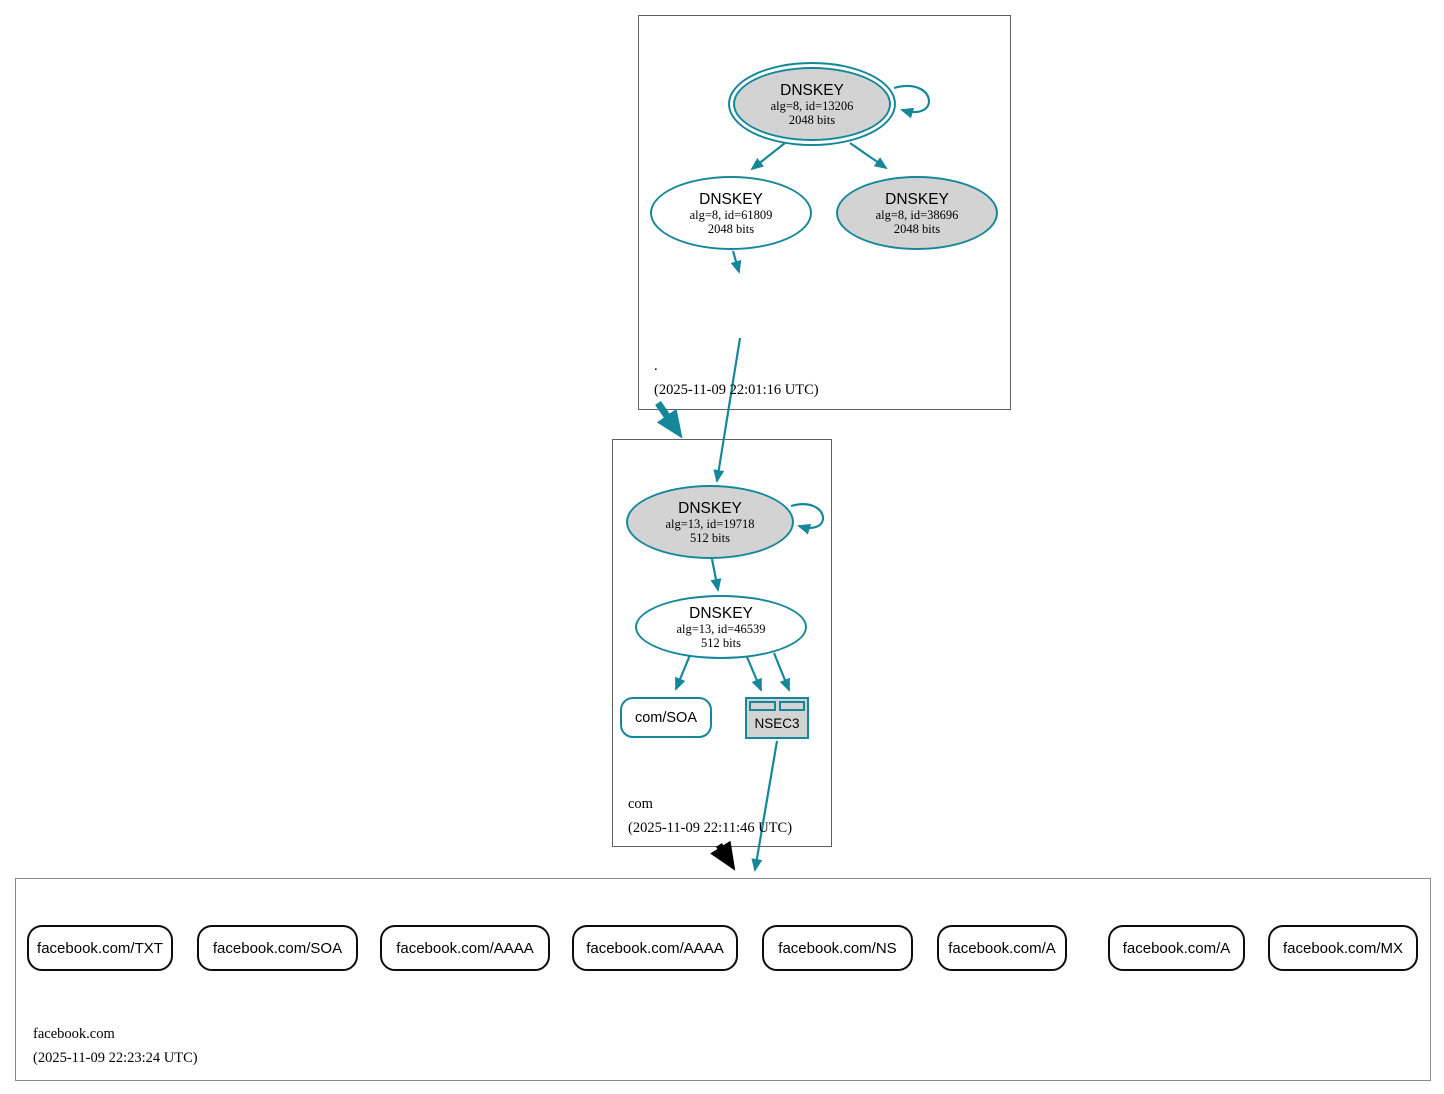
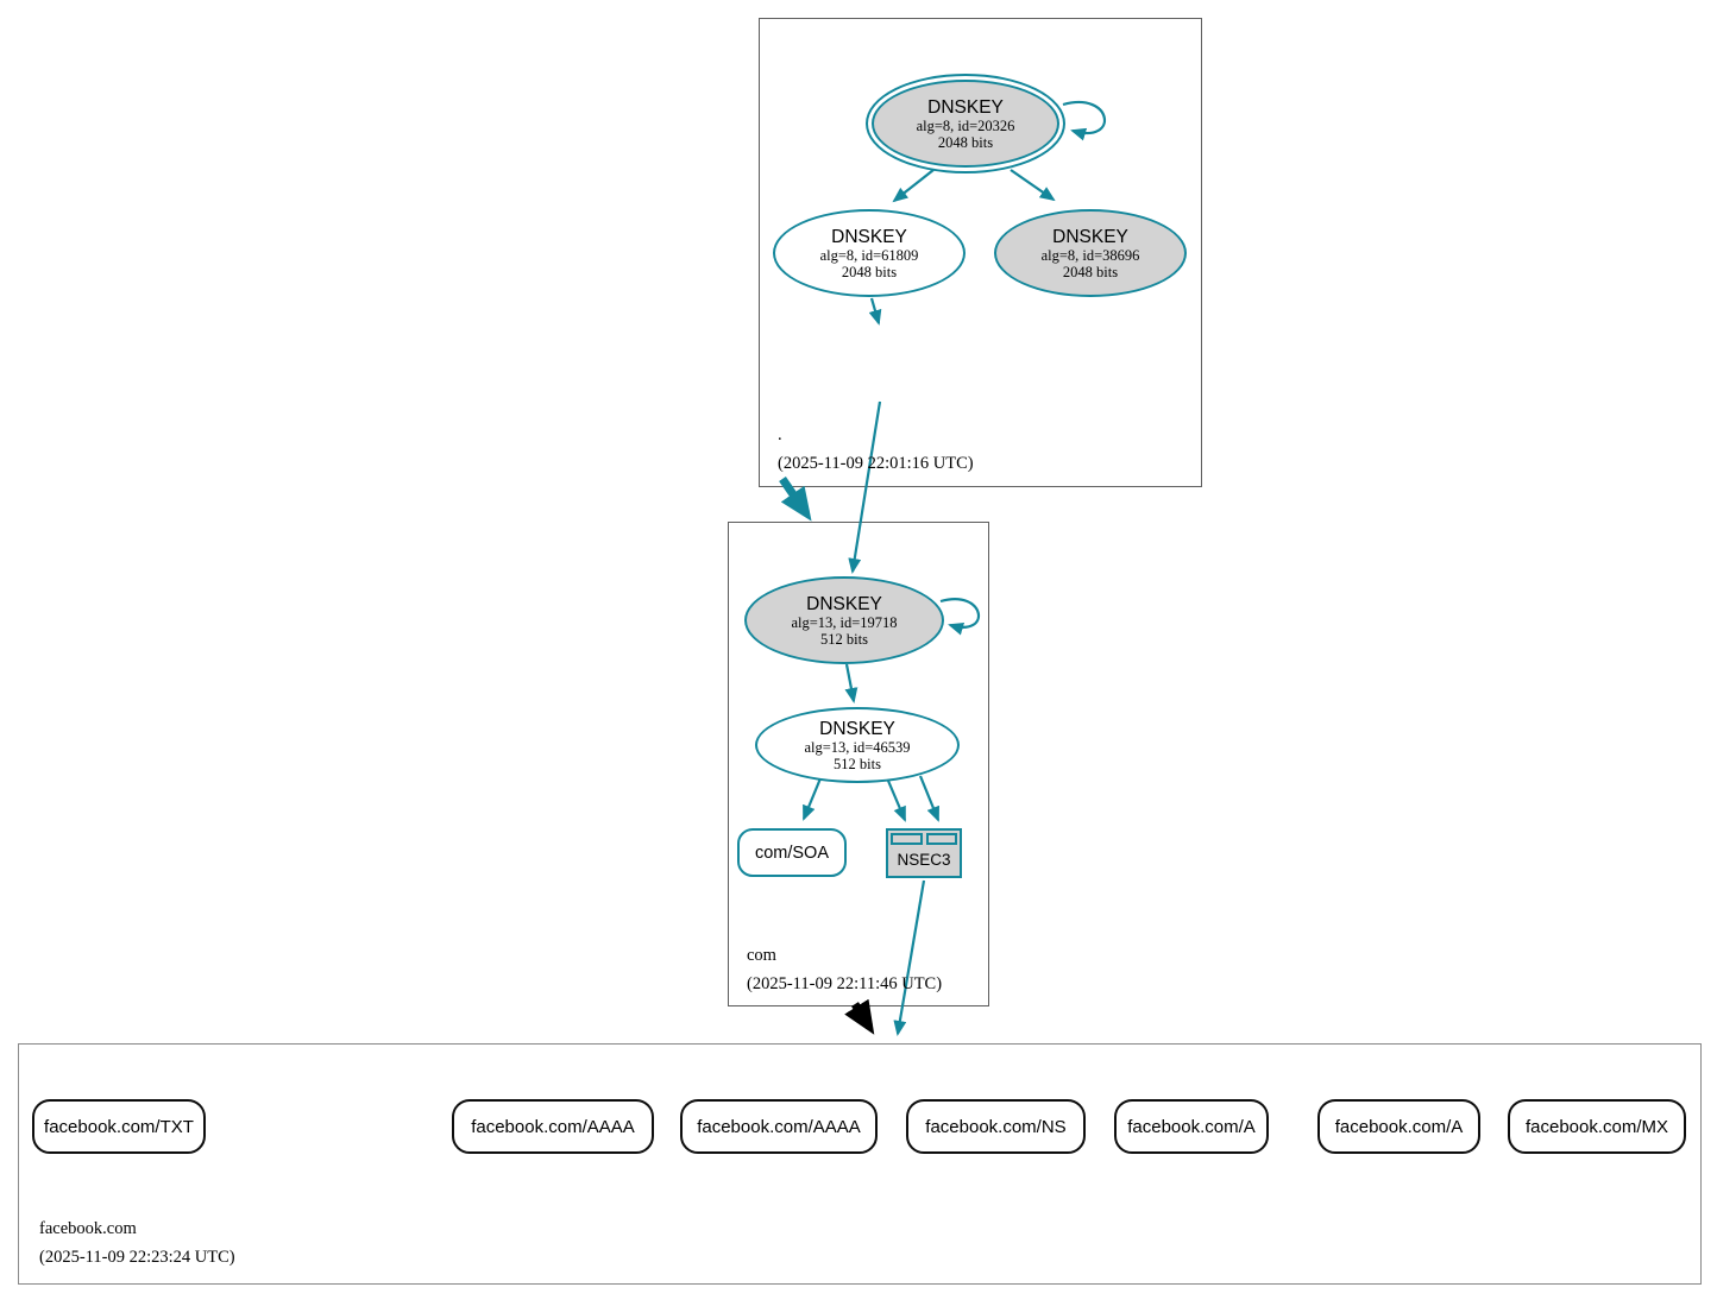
  DNSKEY
- alg=8, id=13206
+ alg=8, id=20326
  2048 bits
  DNSKEY
  alg=8, id=61809
  2048 bits
  DNSKEY
  alg=8, id=38696
  2048 bits
  .
  (2025-11-09 22:01:16 UTC)
  DNSKEY
  alg=13, id=19718
  512 bits
  DNSKEY
  alg=13, id=46539
  512 bits
  com/SOA
  NSEC3
  com
  (2025-11-09 22:11:46 UTC)
  facebook.com/TXT
- facebook.com/SOA
  facebook.com/AAAA
  facebook.com/AAAA
  facebook.com/NS
  facebook.com/A
  facebook.com/A
  facebook.com/MX
  facebook.com
  (2025-11-09 22:23:24 UTC)
